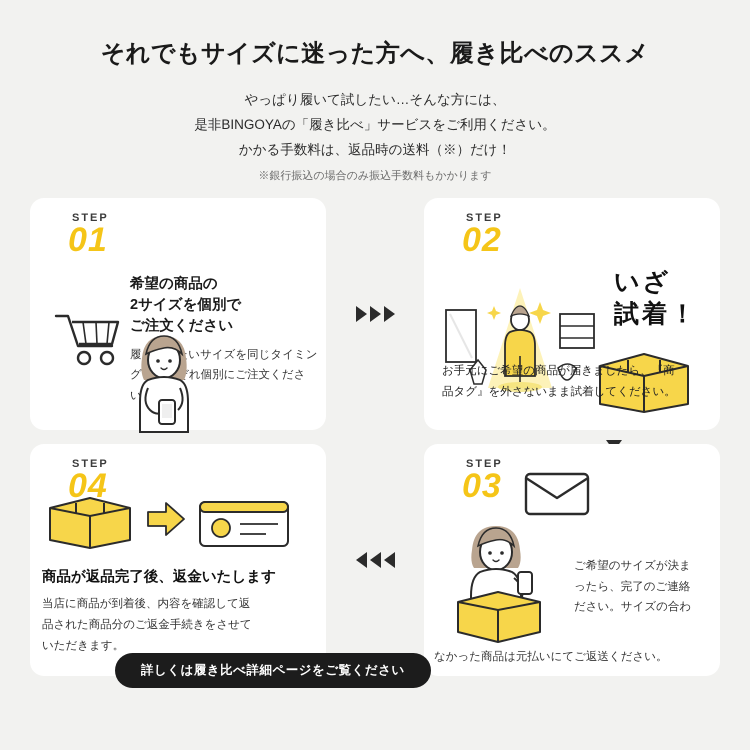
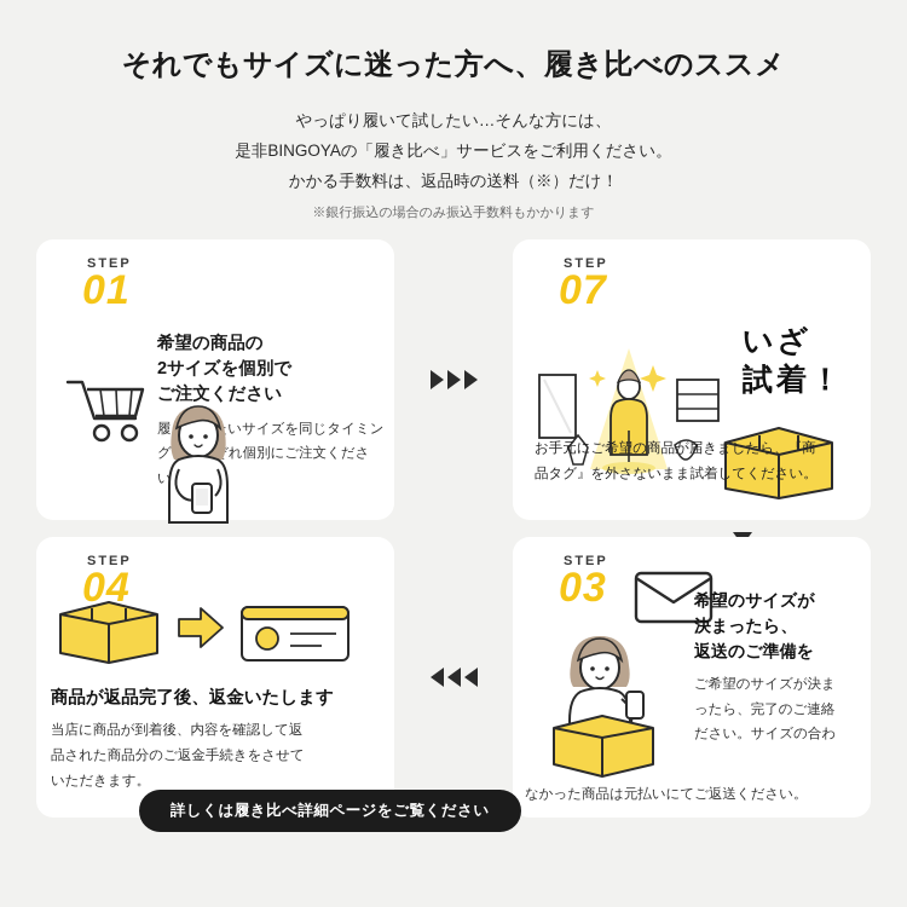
  それでもサイズに迷った方へ、履き比べのススメ
  やっぱり履いて試したい…そんな方には、
  是非BINGOYAの「履き比べ」サービスをご利用ください。
  かかる手数料は、返品時の送料（※）だけ！
  ※銀行振込の場合のみ振込手数料もかかります
  STEP
  01
  希望の商品の
  2サイズを個別で
  ご注文ください
  履いサイズを同じタイミングれ個別にご注文ください
  STEP
- 02
+ 07
  いざ
  試着！
  お手元にご希望の商品が届きましたら、『商
  品タグ』を外さないまま試着してください。
  STEP
  04
  商品が返品完了後、返金いたします
  当店に商品が到着後、内容を確認して返
  品された商品分のご返金手続きをさせて
  いただきます。
  STEP
  03
+ 希望のサイズが
+ 決まったら、
+ 返送のご準備を
  ご希望のサイズが決ま
  ったら、完了のご連絡
  ださい。サイズの合わ
  なかった商品は元払いにてご返送ください。
  詳しくは履き比べ詳細ページをご覧ください
